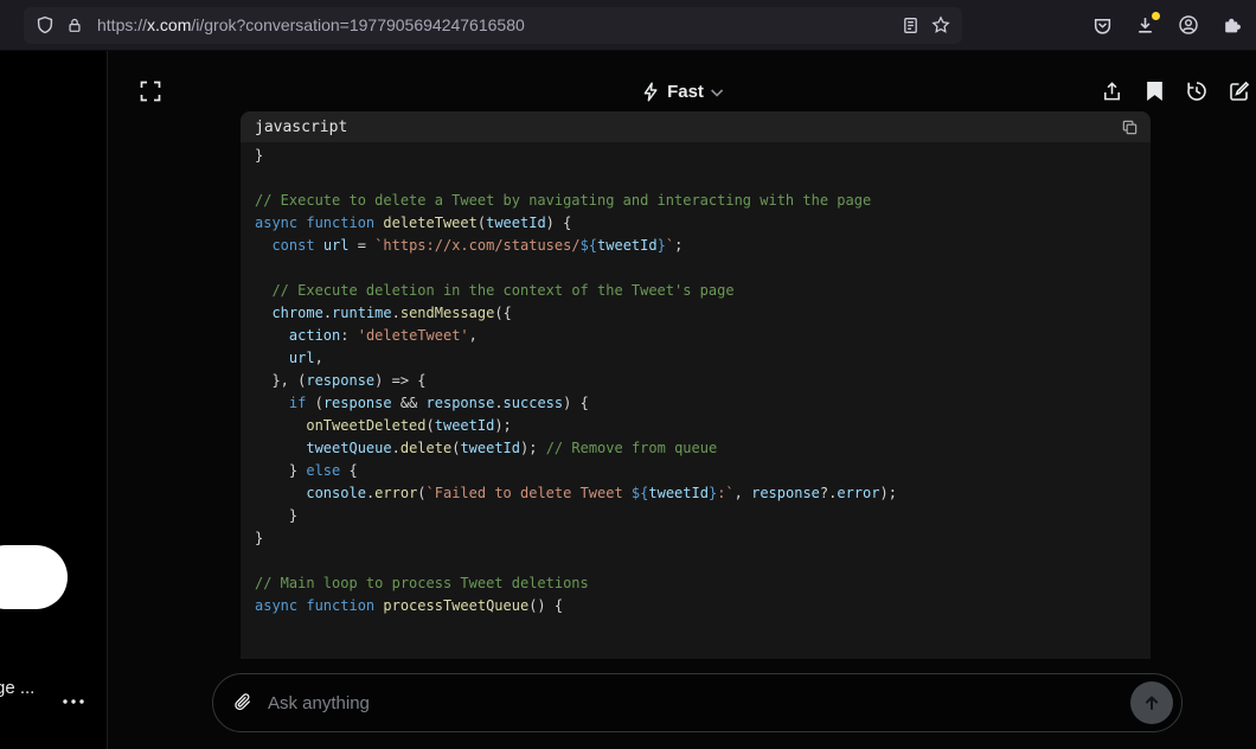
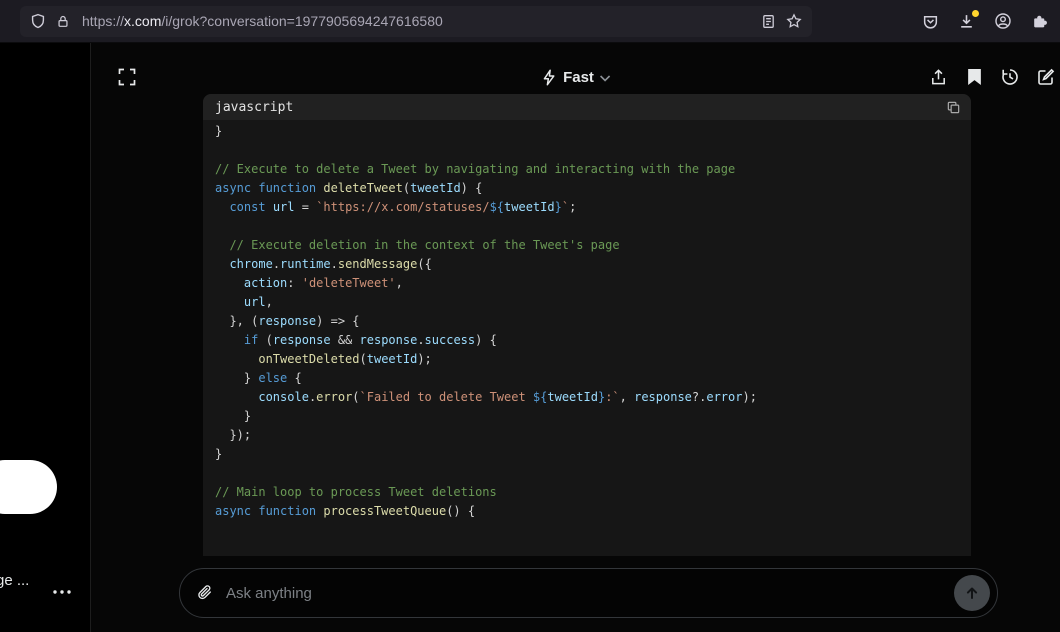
  https://x.com/i/grok?conversation=1977905694247616580
  ge ...
  Fast
  javascript
  }
  // Execute to delete a Tweet by navigating and interacting with the page
  async function deleteTweet(tweetId) {
  const url = `https://x.com/statuses/${tweetId}`;
  // Execute deletion in the context of the Tweet's page
  chrome.runtime.sendMessage({
  action: 'deleteTweet',
  url,
  }, (response) => {
  if (response && response.success) {
  onTweetDeleted(tweetId);
- tweetQueue.delete(tweetId); // Remove from queue
  } else {
  console.error(`Failed to delete Tweet ${tweetId}:`, response?.error);
  }
+ });
  }
  // Main loop to process Tweet deletions
  async function processTweetQueue() {
  Ask anything
